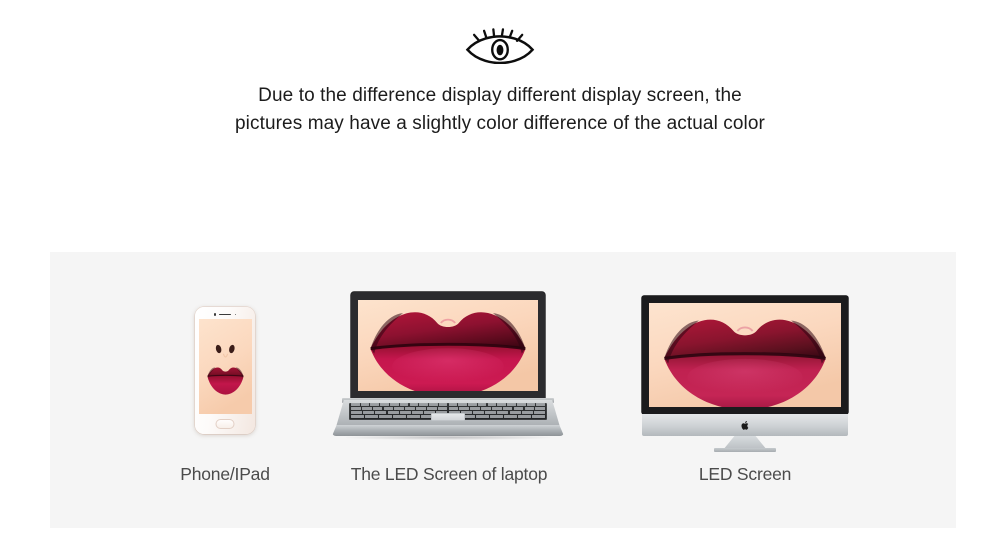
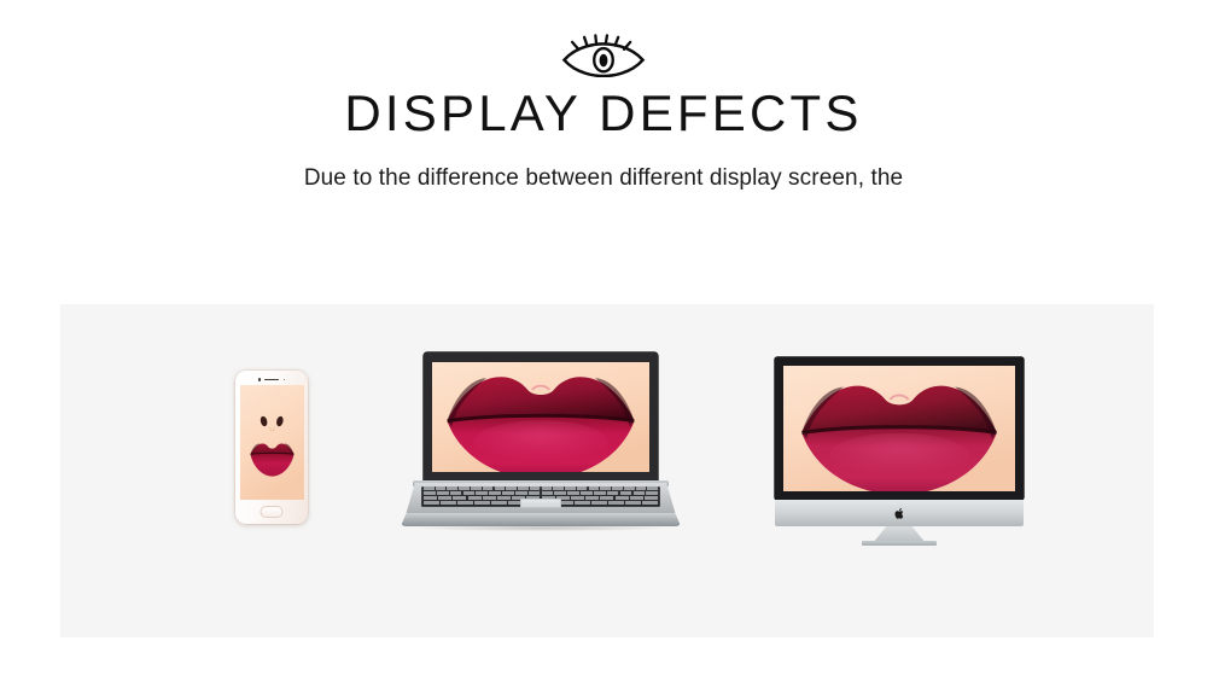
+ DISPLAY DEFECTS
- Due to the difference display different display screen, the
+ Due to the difference between different display screen, the
- pictures may have a slightly color difference of the actual color
- Phone/IPad
- The LED Screen of laptop
- LED Screen
